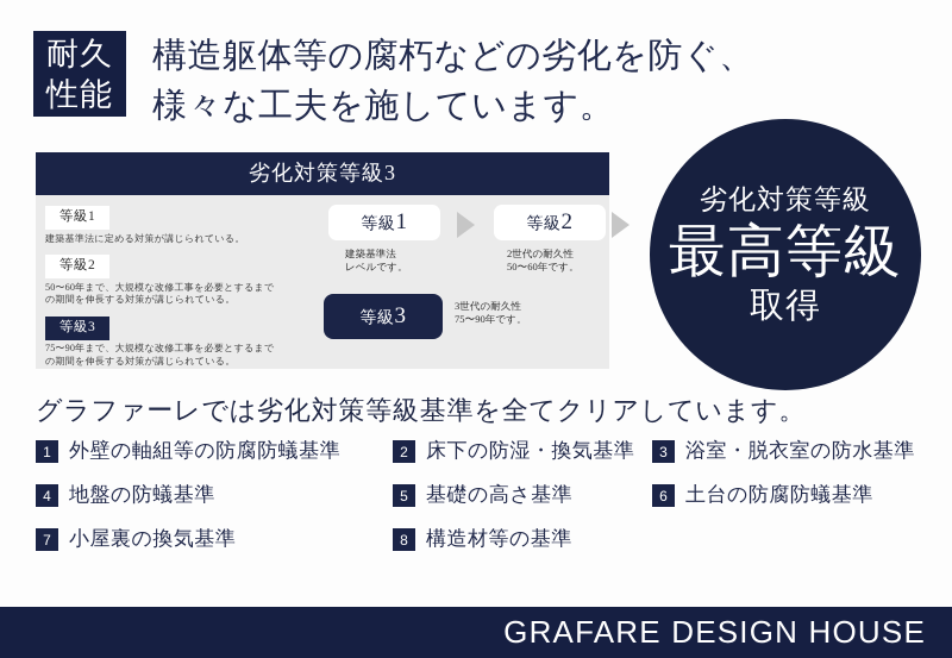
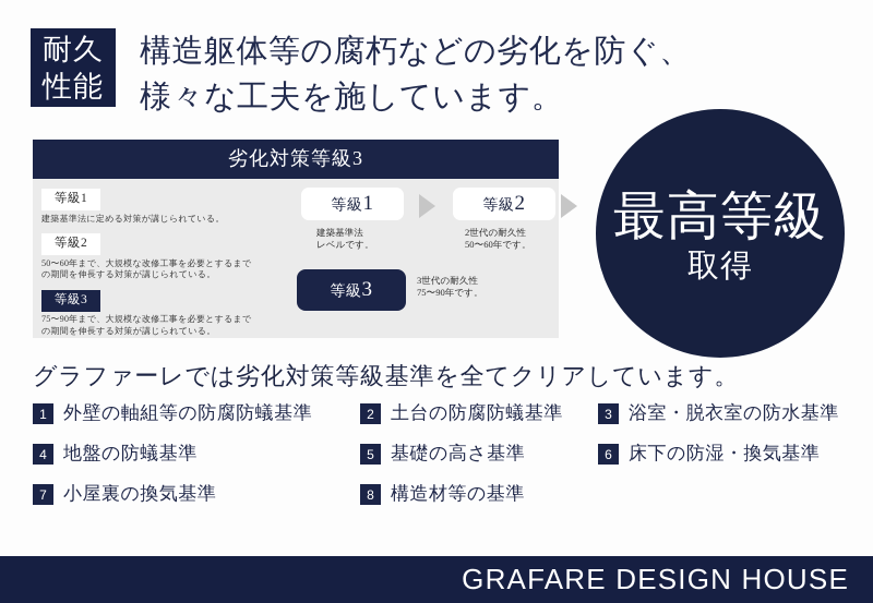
  耐久
  性能
  構造躯体等の腐朽などの劣化を防ぐ、
  様々な工夫を施しています。
- 劣化対策等級
  最高等級
  取得
  劣化対策等級3
  等級1
  建築基準法に定める対策が講じられている。
  等級2
  50〜60年まで、大規模な改修工事を必要とするまで
  の期間を伸長する対策が講じられている。
  等級3
  75〜90年まで、大規模な改修工事を必要とするまで
  の期間を伸長する対策が講じられている。
  等級1
  建築基準法
  レベルです。
  等級2
  2世代の耐久性
  50〜60年です。
  等級3
  3世代の耐久性
  75〜90年です。
  グラファーレでは劣化対策等級基準を全てクリアしています。
  1
  外壁の軸組等の防腐防蟻基準
  2
- 床下の防湿・換気基準
+ 土台の防腐防蟻基準
  3
  浴室・脱衣室の防水基準
  4
  地盤の防蟻基準
  5
  基礎の高さ基準
  6
- 土台の防腐防蟻基準
+ 床下の防湿・換気基準
  7
  小屋裏の換気基準
  8
  構造材等の基準
  GRAFARE DESIGN HOUSE
